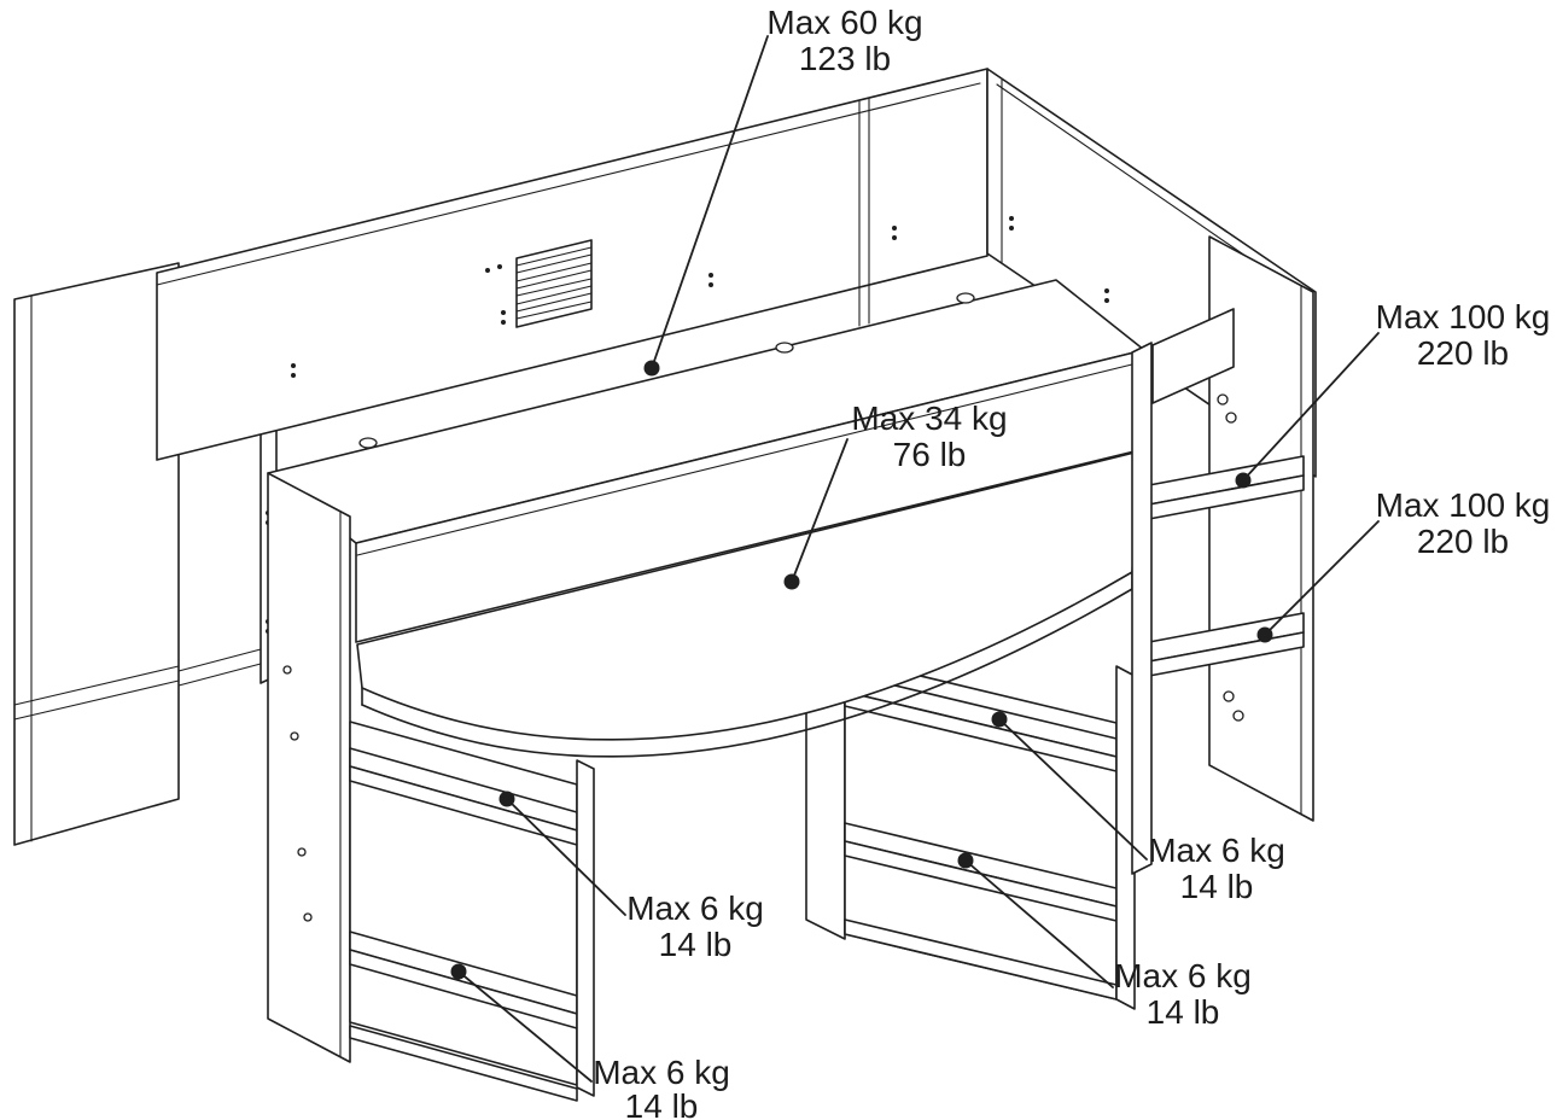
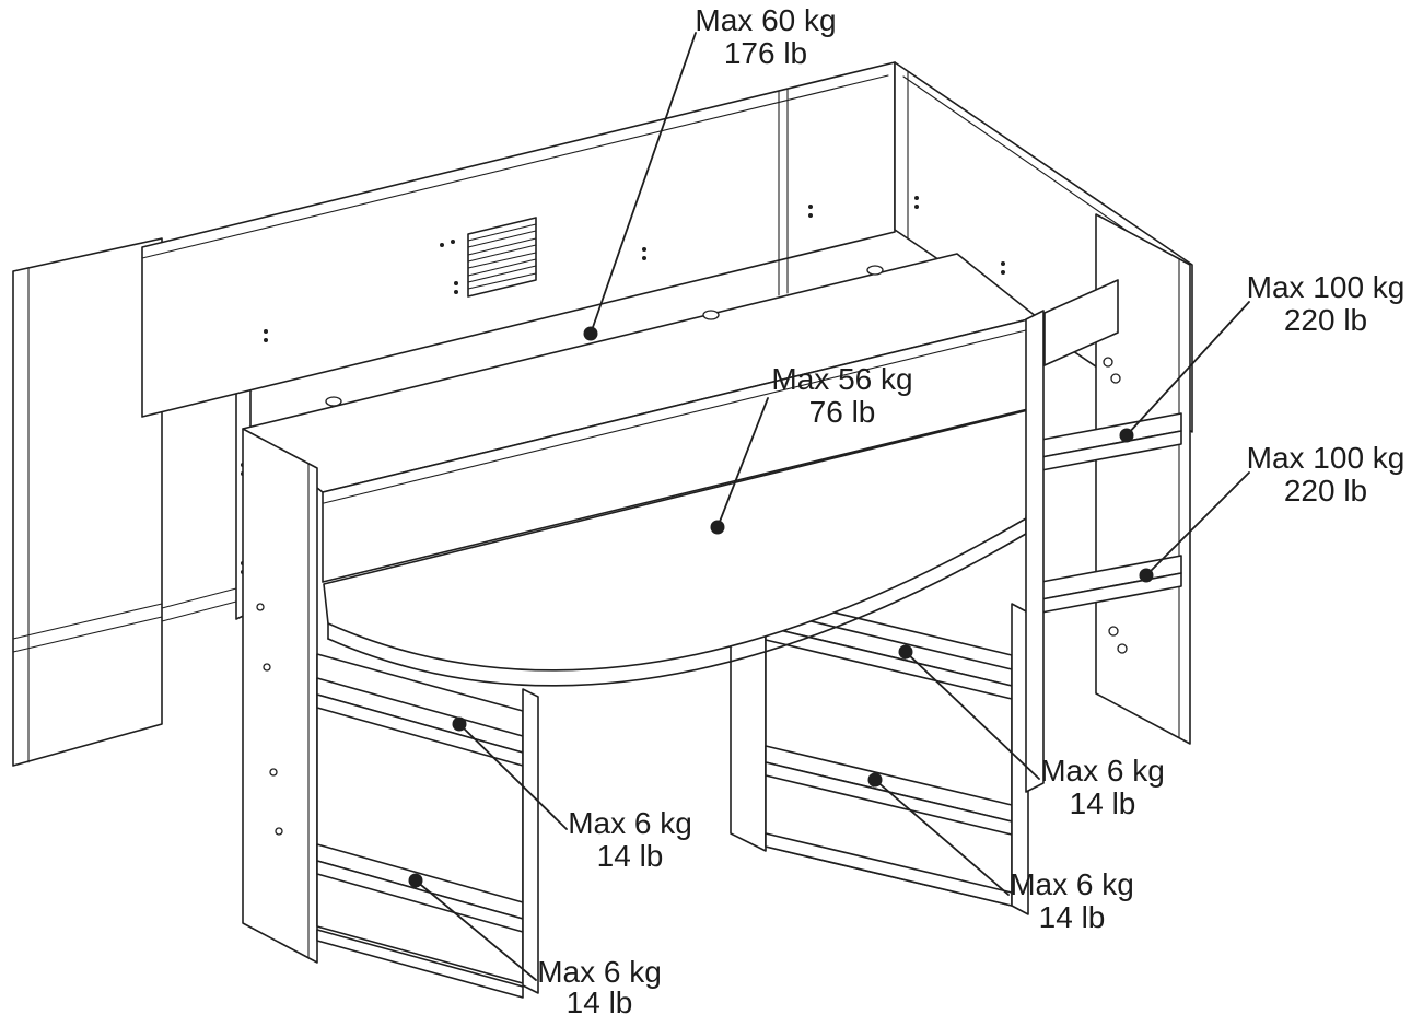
  Max 60 kg
- 123 lb
+ 176 lb
- Max 34 kg
+ Max 56 kg
  76 lb
  Max 100 kg
  220 lb
  Max 100 kg
  220 lb
  Max 6 kg
  14 lb
  Max 6 kg
  14 lb
  Max 6 kg
  14 lb
  Max 6 kg
  14 lb
